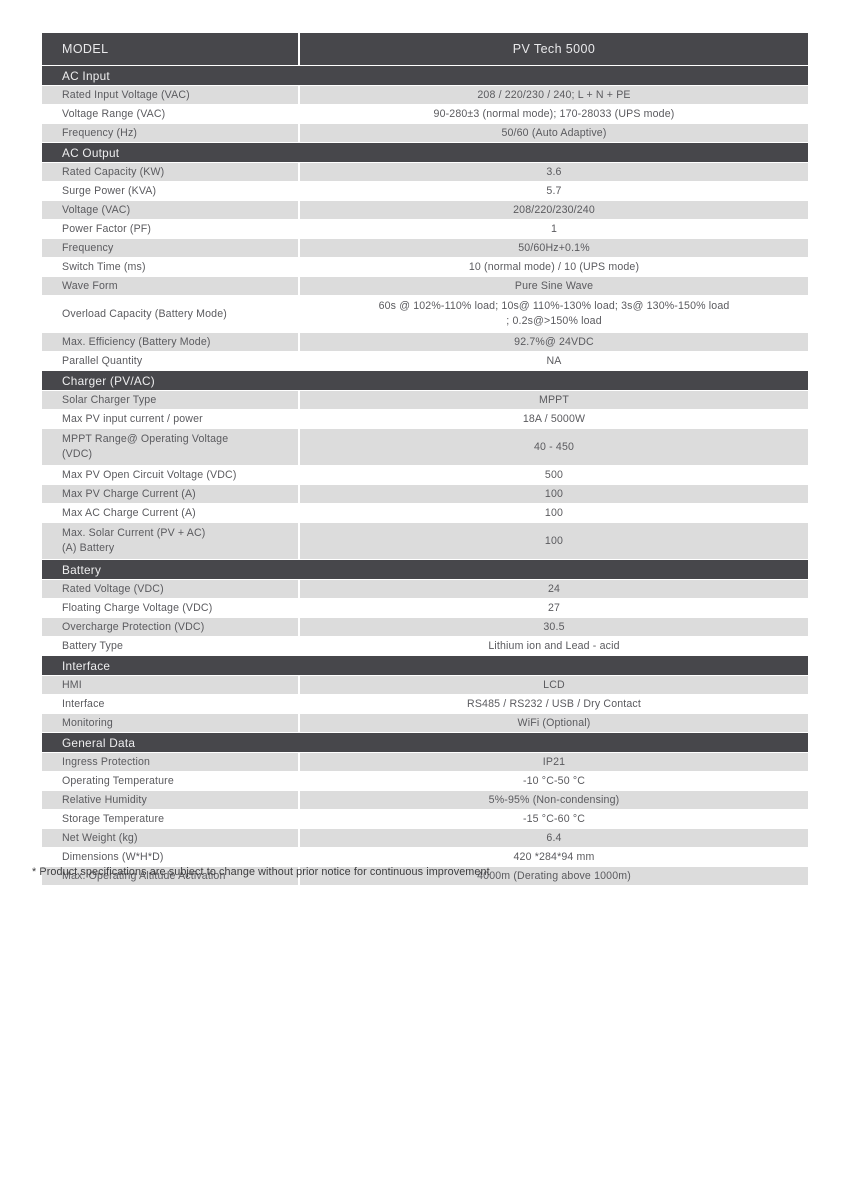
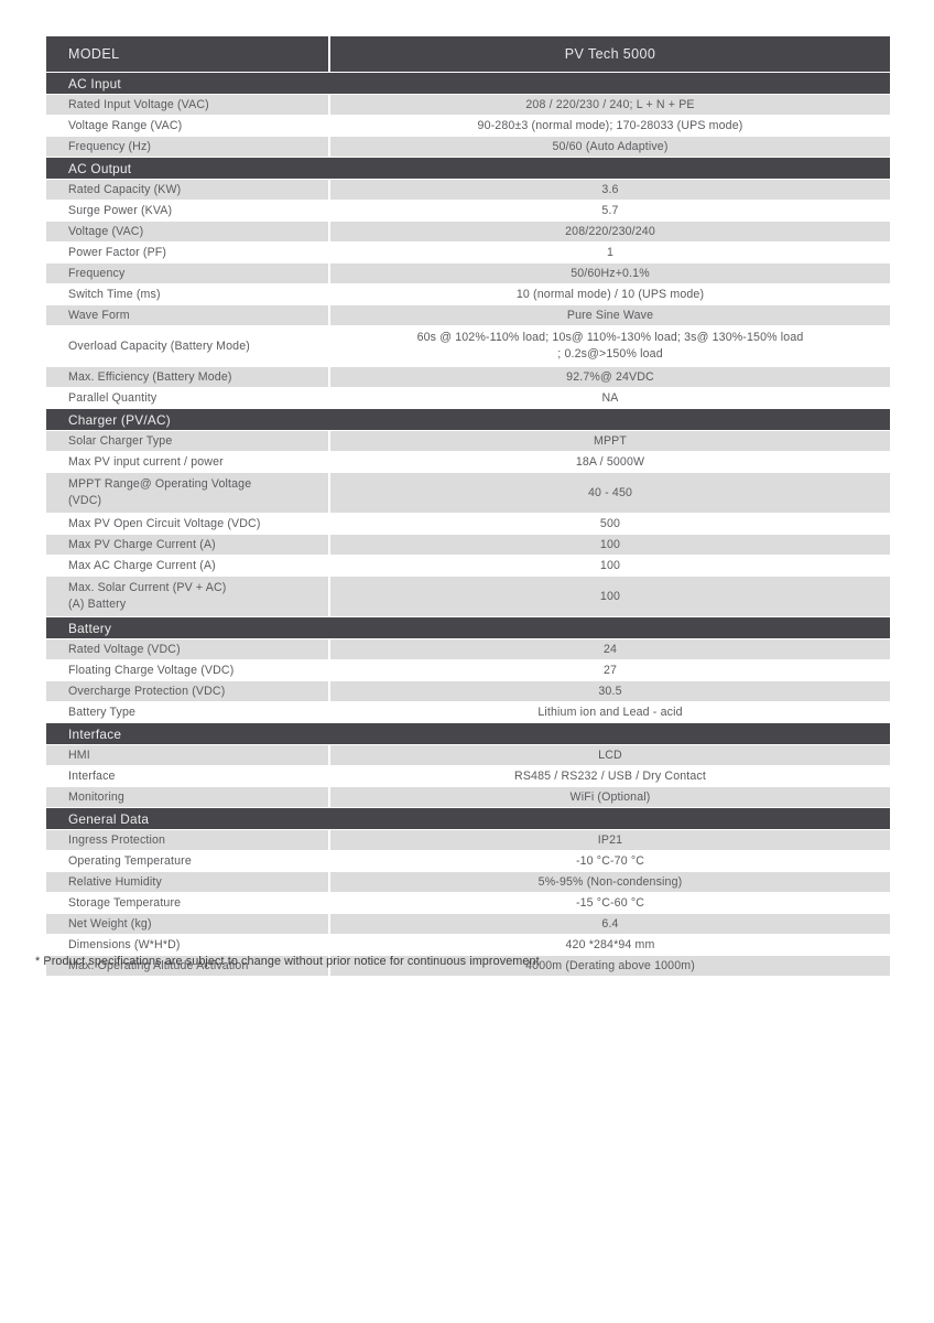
  MODEL	PV Tech 5000
  AC Input
  Rated Input Voltage (VAC)	208 / 220/230 / 240; L + N + PE
  Voltage Range (VAC)	90-280±3 (normal mode); 170-28033 (UPS mode)
  Frequency (Hz)	50/60 (Auto Adaptive)
  AC Output
  Rated Capacity (KW)	3.6
  Surge Power (KVA)	5.7
  Voltage (VAC)	208/220/230/240
  Power Factor (PF)	1
  Frequency	50/60Hz+0.1%
  Switch Time (ms)	10 (normal mode) / 10 (UPS mode)
  Wave Form	Pure Sine Wave
  Overload Capacity (Battery Mode)	60s @ 102%-110% load; 10s@ 110%-130% load; 3s@ 130%-150% load; 0.2s@>150% load
  Max. Efficiency (Battery Mode)	92.7%@ 24VDC
  Parallel Quantity	NA
  Charger (PV/AC)
  Solar Charger Type	MPPT
  Max PV input current / power	18A / 5000W
  MPPT Range@ Operating Voltage(VDC)	40 - 450
  Max PV Open Circuit Voltage (VDC)	500
  Max PV Charge Current (A)	100
  Max AC Charge Current (A)	100
  Max. Solar Current (PV + AC)(A) Battery	100
  Battery
  Rated Voltage (VDC)	24
  Floating Charge Voltage (VDC)	27
  Overcharge Protection (VDC)	30.5
  Battery Type	Lithium ion and Lead - acid
  Interface
  HMI	LCD
  Interface	RS485 / RS232 / USB / Dry Contact
  Monitoring	WiFi (Optional)
  General Data
  Ingress Protection	IP21
- Operating Temperature	-10 °C-50 °C
+ Operating Temperature	-10 °C-70 °C
  Relative Humidity	5%-95% (Non-condensing)
  Storage Temperature	-15 °C-60 °C
  Net Weight (kg)	6.4
  Dimensions (W*H*D)	420 *284*94 mm
  Max. Operating Altitude Activation	4000m (Derating above 1000m)
  * Product specifications are subject to change without prior notice for continuous improvement
